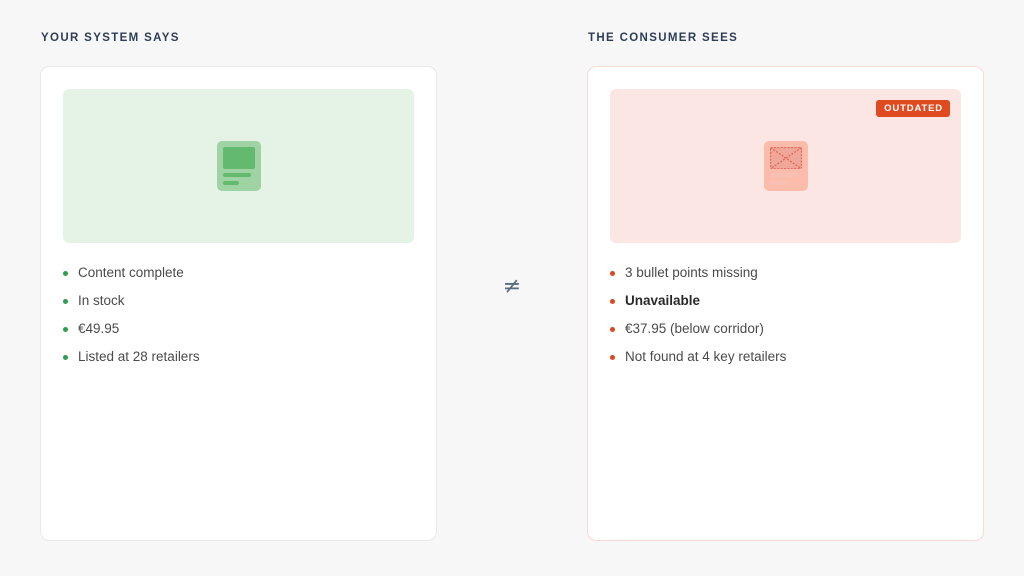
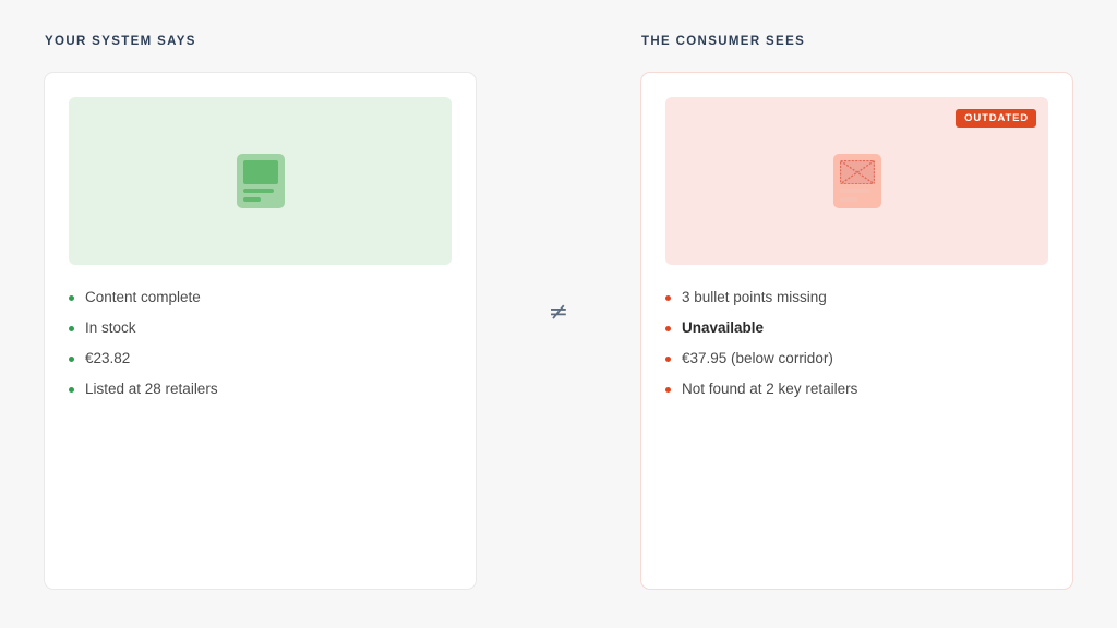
  YOUR SYSTEM SAYS
  Content complete
  In stock
- €49.95
+ €23.82
  Listed at 28 retailers
  ≠
  THE CONSUMER SEES
  OUTDATED
  3 bullet points missing
  Unavailable
  €37.95 (below corridor)
- Not found at 4 key retailers
+ Not found at 2 key retailers
